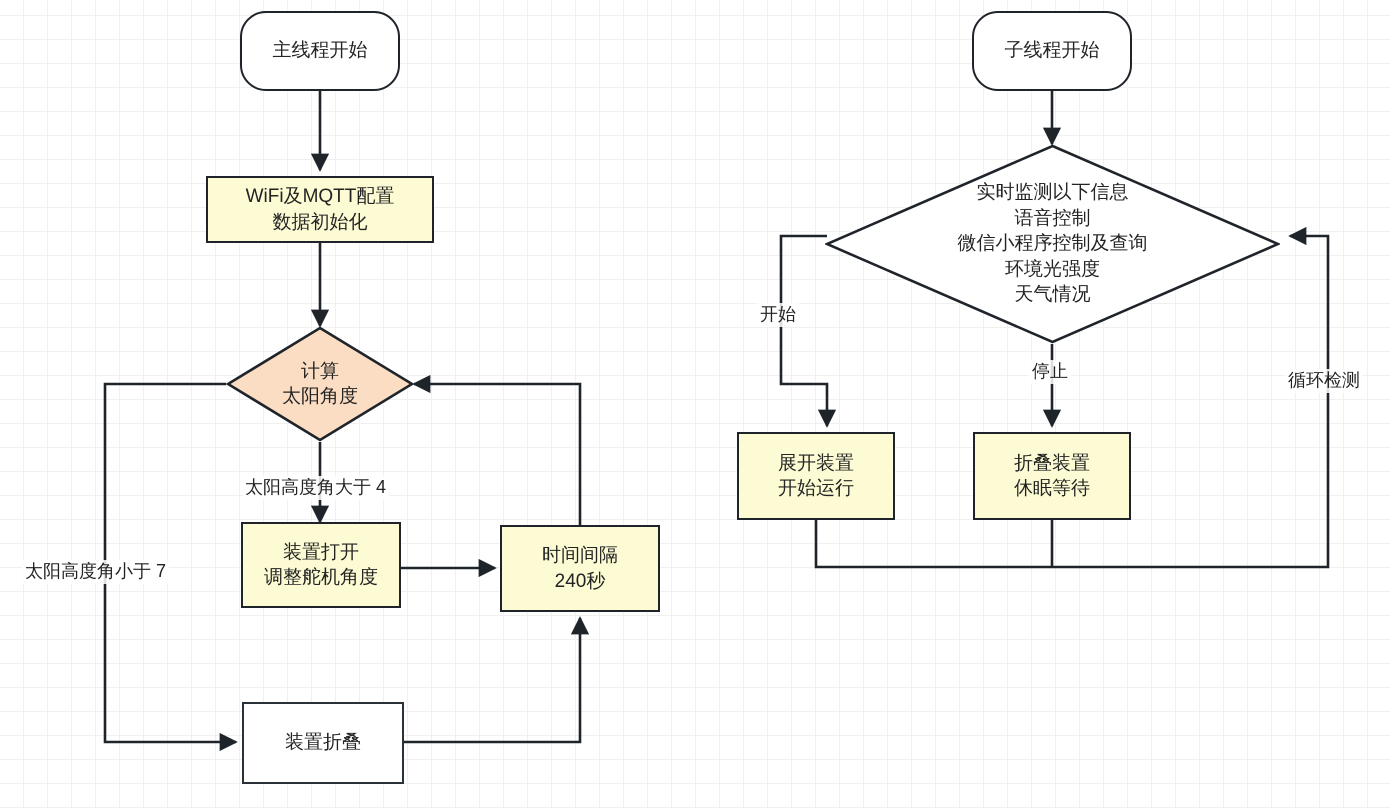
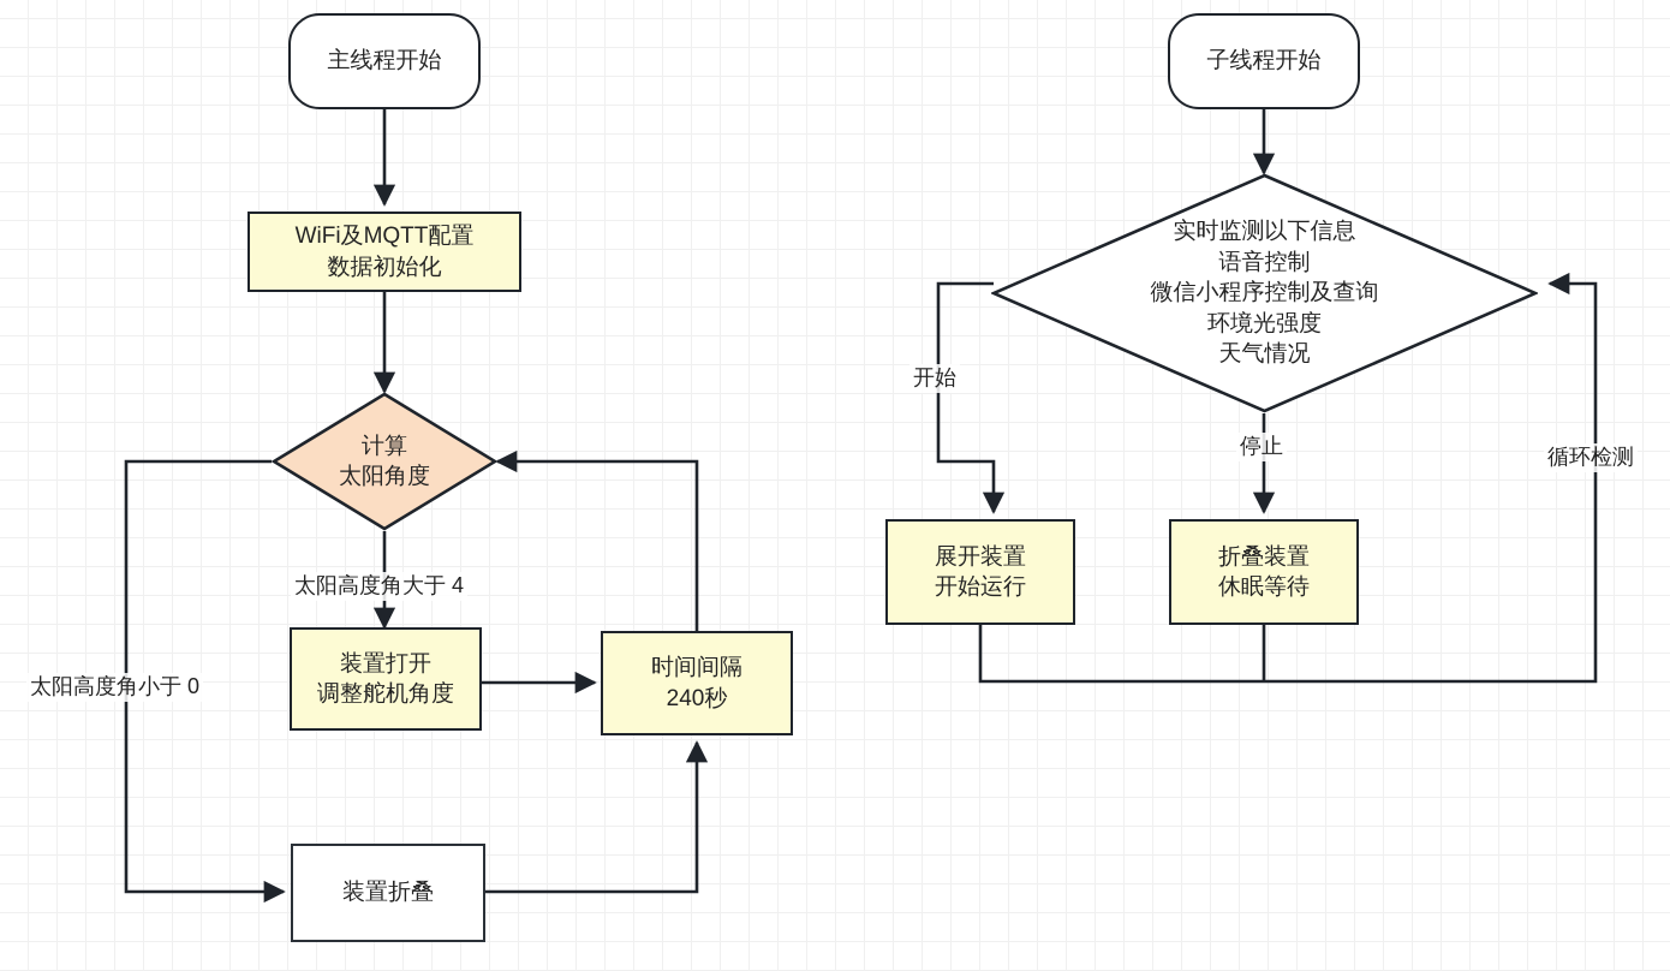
  主线程开始
  WiFi及MQTT配置
  数据初始化
  计算
  太阳角度
  装置打开
  调整舵机角度
  时间间隔
  240秒
  装置折叠
  子线程开始
  实时监测以下信息
  语音控制
  微信小程序控制及查询
  环境光强度
  天气情况
  展开装置
  开始运行
  折叠装置
  休眠等待
  太阳高度角大于 4
- 太阳高度角小于 7
+ 太阳高度角小于 0
  开始
  停止
  循环检测
